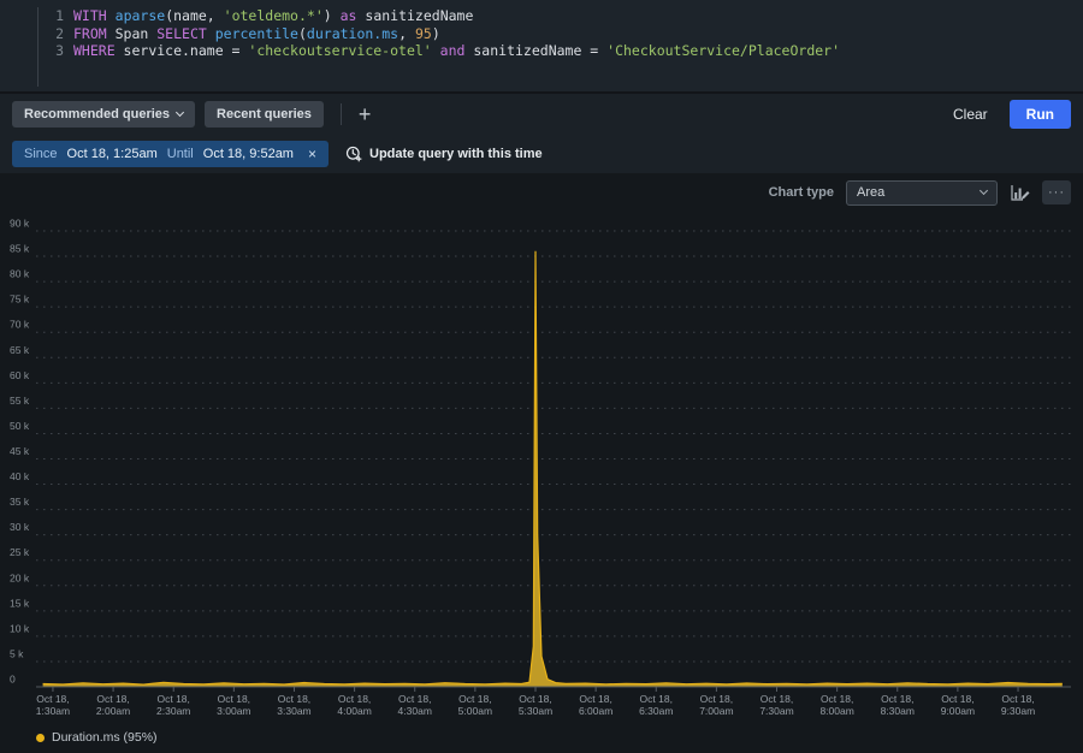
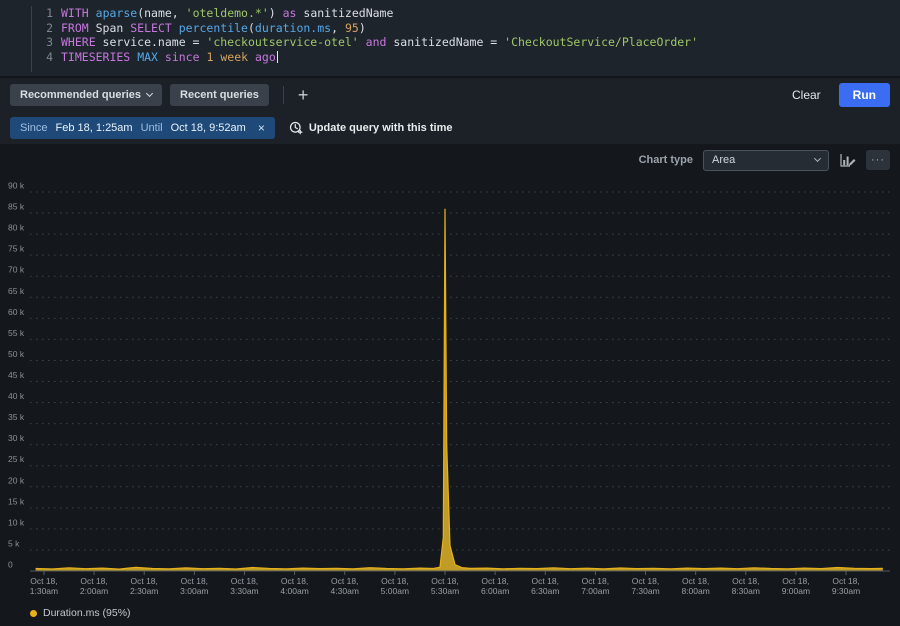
  1 WITH aparse(name, 'oteldemo.*') as sanitizedName
  2 FROM Span SELECT percentile(duration.ms, 95)
  3 WHERE service.name = 'checkoutservice-otel' and sanitizedName = 'CheckoutService/PlaceOrder'
+ 4 TIMESERIES MAX since 1 week ago
  Recommended queries
  Recent queries
  +
  Clear
  Run
  Since
- Oct 18, 1:25am
+ Feb 18, 1:25am
  Until
  Oct 18, 9:52am
  ×
  Update query with this time
  Chart type
  Area
  ···
  90 k
  85 k
  80 k
  75 k
  70 k
  65 k
  60 k
  55 k
  50 k
  45 k
  40 k
  35 k
  30 k
  25 k
  20 k
  15 k
  10 k
  5 k
  0
  Oct 18,
  1:30am
  Oct 18,
  2:00am
  Oct 18,
  2:30am
  Oct 18,
  3:00am
  Oct 18,
  3:30am
  Oct 18,
  4:00am
  Oct 18,
  4:30am
  Oct 18,
  5:00am
  Oct 18,
  5:30am
  Oct 18,
  6:00am
  Oct 18,
  6:30am
  Oct 18,
  7:00am
  Oct 18,
  7:30am
  Oct 18,
  8:00am
  Oct 18,
  8:30am
  Oct 18,
  9:00am
  Oct 18,
  9:30am
  Duration.ms (95%)
